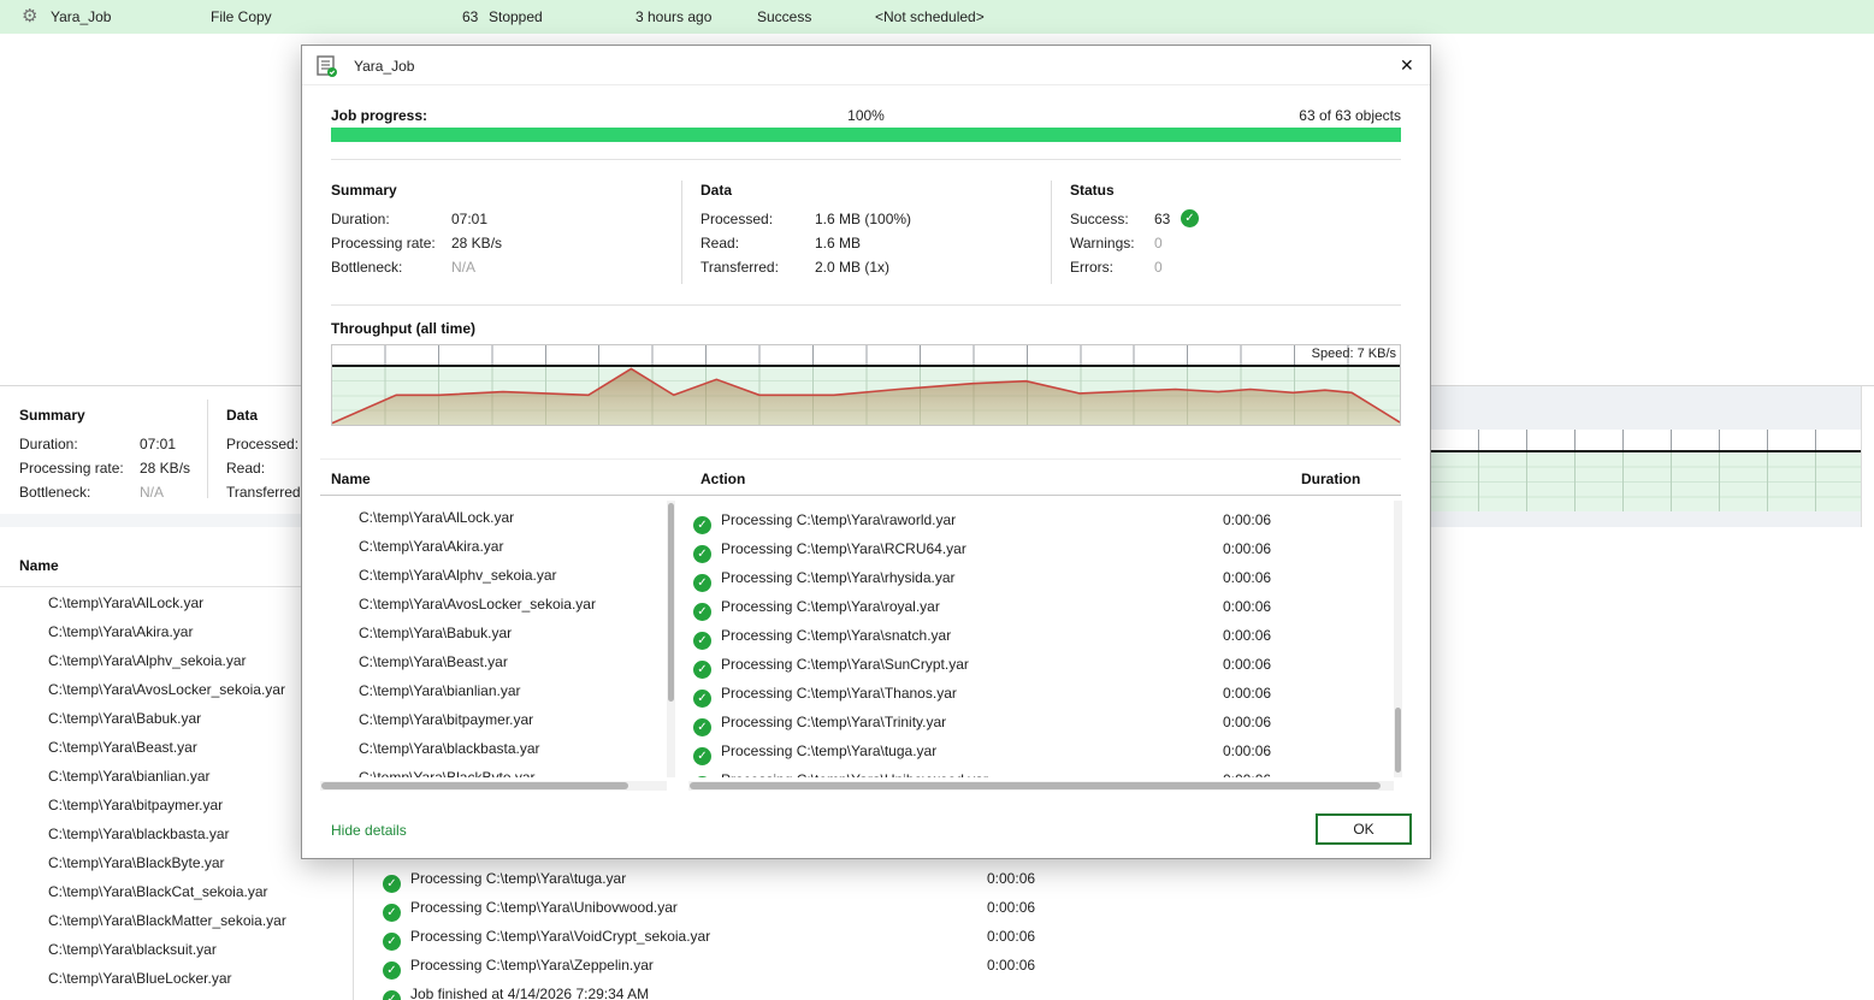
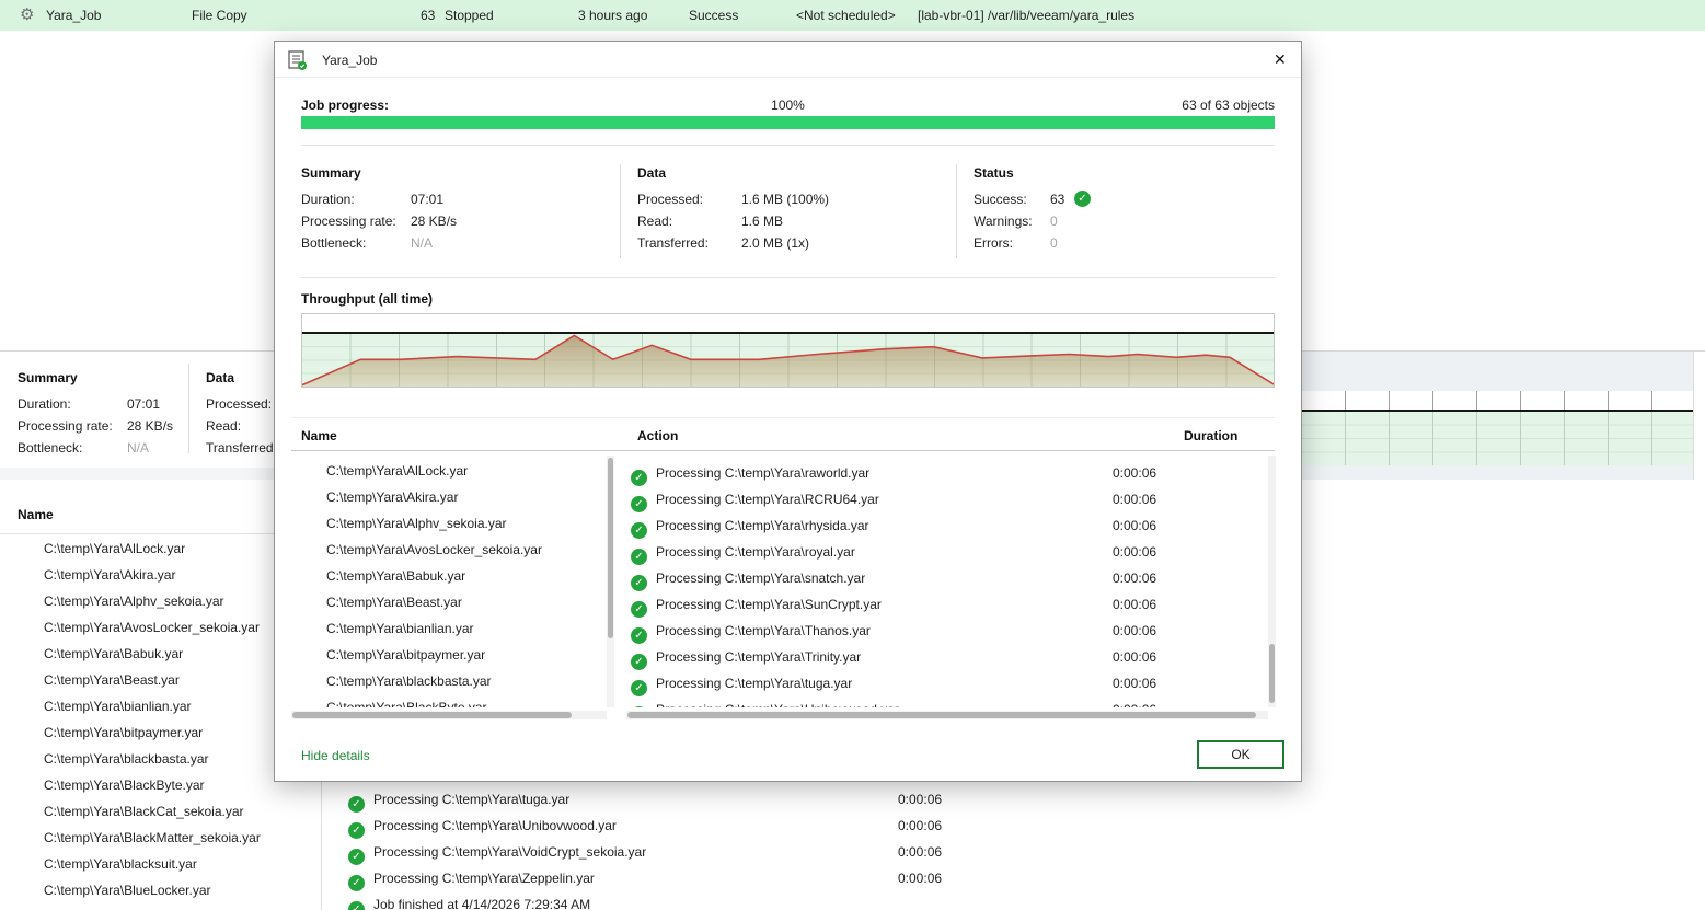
  ⚙
  Yara_Job
  File Copy
  63
  Stopped
  3 hours ago
  Success
  <Not scheduled>
+ [lab-vbr-01] /var/lib/veeam/yara_rules
  Summary
  Duration:
  07:01
  Processing rate:
  28 KB/s
  Bottleneck:
  N/A
  Data
  Processed:
  Read:
  Transferred
  Name
  C:\temp\Yara\AlLock.yar
  C:\temp\Yara\Akira.yar
  C:\temp\Yara\Alphv_sekoia.yar
  C:\temp\Yara\AvosLocker_sekoia.yar
  C:\temp\Yara\Babuk.yar
  C:\temp\Yara\Beast.yar
  C:\temp\Yara\bianlian.yar
  C:\temp\Yara\bitpaymer.yar
  C:\temp\Yara\blackbasta.yar
  C:\temp\Yara\BlackByte.yar
  C:\temp\Yara\BlackCat_sekoia.yar
  C:\temp\Yara\BlackMatter_sekoia.yar
  C:\temp\Yara\blacksuit.yar
  C:\temp\Yara\BlueLocker.yar
  ✓ Processing C:\temp\Yara\tuga.yar
  0:00:06
  ✓ Processing C:\temp\Yara\Unibovwood.yar
  0:00:06
  ✓ Processing C:\temp\Yara\VoidCrypt_sekoia.yar
  0:00:06
  ✓ Processing C:\temp\Yara\Zeppelin.yar
  0:00:06
  Job finished at 4/14/2026 7:29:34 AM
  Yara_Job
  ✕
  Job progress:
  100%
  63 of 63 objects
  Summary
  Duration:
  07:01
  Processing rate:
  28 KB/s
  Bottleneck:
  N/A
  Data
  Processed:
  1.6 MB (100%)
  Read:
  1.6 MB
  Transferred:
  2.0 MB (1x)
  Status
  Success:
  63
  ✓
  Warnings:
  0
  Errors:
  0
  Throughput (all time)
- Speed: 7 KB/s
  Name
  Action
  Duration
  C:\temp\Yara\AlLock.yar
  C:\temp\Yara\Akira.yar
  C:\temp\Yara\Alphv_sekoia.yar
  C:\temp\Yara\AvosLocker_sekoia.yar
  C:\temp\Yara\Babuk.yar
  C:\temp\Yara\Beast.yar
  C:\temp\Yara\bianlian.yar
  C:\temp\Yara\bitpaymer.yar
  C:\temp\Yara\blackbasta.yar
  ✓ Processing C:\temp\Yara\raworld.yar
  0:00:06
  ✓ Processing C:\temp\Yara\RCRU64.yar
  0:00:06
  ✓ Processing C:\temp\Yara\rhysida.yar
  0:00:06
  ✓ Processing C:\temp\Yara\royal.yar
  0:00:06
  ✓ Processing C:\temp\Yara\snatch.yar
  0:00:06
  ✓ Processing C:\temp\Yara\SunCrypt.yar
  0:00:06
  ✓ Processing C:\temp\Yara\Thanos.yar
  0:00:06
  ✓ Processing C:\temp\Yara\Trinity.yar
  0:00:06
  ✓ Processing C:\temp\Yara\tuga.yar
  0:00:06
  Hide details
  OK
